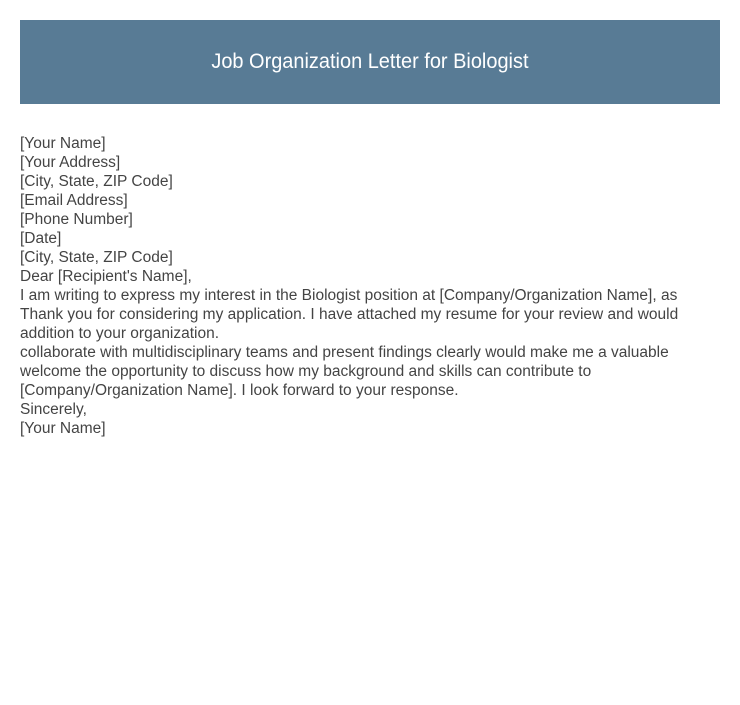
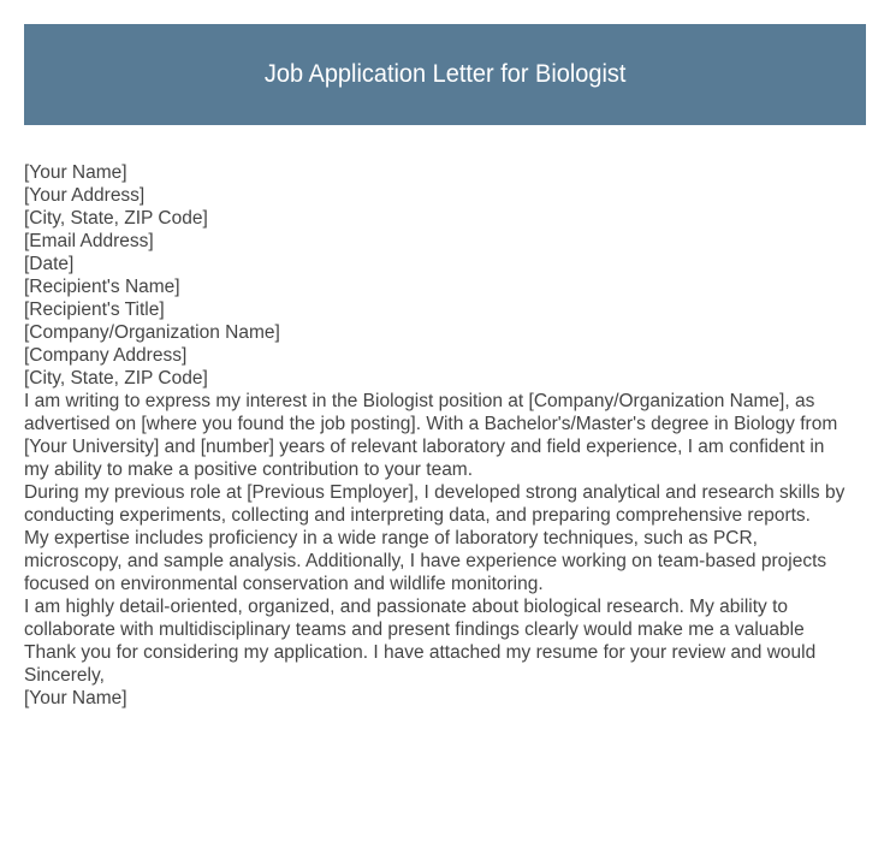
- Job Organization Letter for Biologist
+ Job Application Letter for Biologist
  [Your Name]
  [Your Address]
  [City, State, ZIP Code]
  [Email Address]
- [Phone Number]
  [Date]
+ [Recipient's Name]
+ [Recipient's Title]
+ [Company/Organization Name]
+ [Company Address]
  [City, State, ZIP Code]
- Dear [Recipient's Name],
  I am writing to express my interest in the Biologist position at [Company/Organization Name], as
+ advertised on [where you found the job posting]. With a Bachelor's/Master's degree in Biology from
+ [Your University] and [number] years of relevant laboratory and field experience, I am confident in
+ my ability to make a positive contribution to your team.
+ During my previous role at [Previous Employer], I developed strong analytical and research skills by
+ conducting experiments, collecting and interpreting data, and preparing comprehensive reports.
+ My expertise includes proficiency in a wide range of laboratory techniques, such as PCR,
+ microscopy, and sample analysis. Additionally, I have experience working on team-based projects
+ focused on environmental conservation and wildlife monitoring.
+ I am highly detail-oriented, organized, and passionate about biological research. My ability to
- Thank you for considering my application. I have attached my resume for your review and would
+ collaborate with multidisciplinary teams and present findings clearly would make me a valuable
- addition to your organization.
- collaborate with multidisciplinary teams and present findings clearly would make me a valuable
+ Thank you for considering my application. I have attached my resume for your review and would
- welcome the opportunity to discuss how my background and skills can contribute to
- [Company/Organization Name]. I look forward to your response.
  Sincerely,
  [Your Name]
